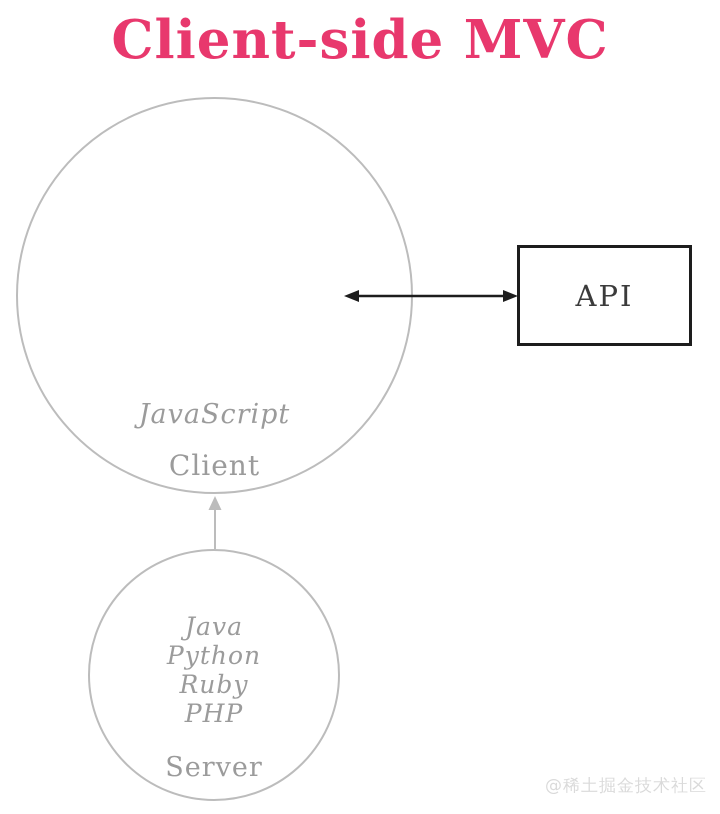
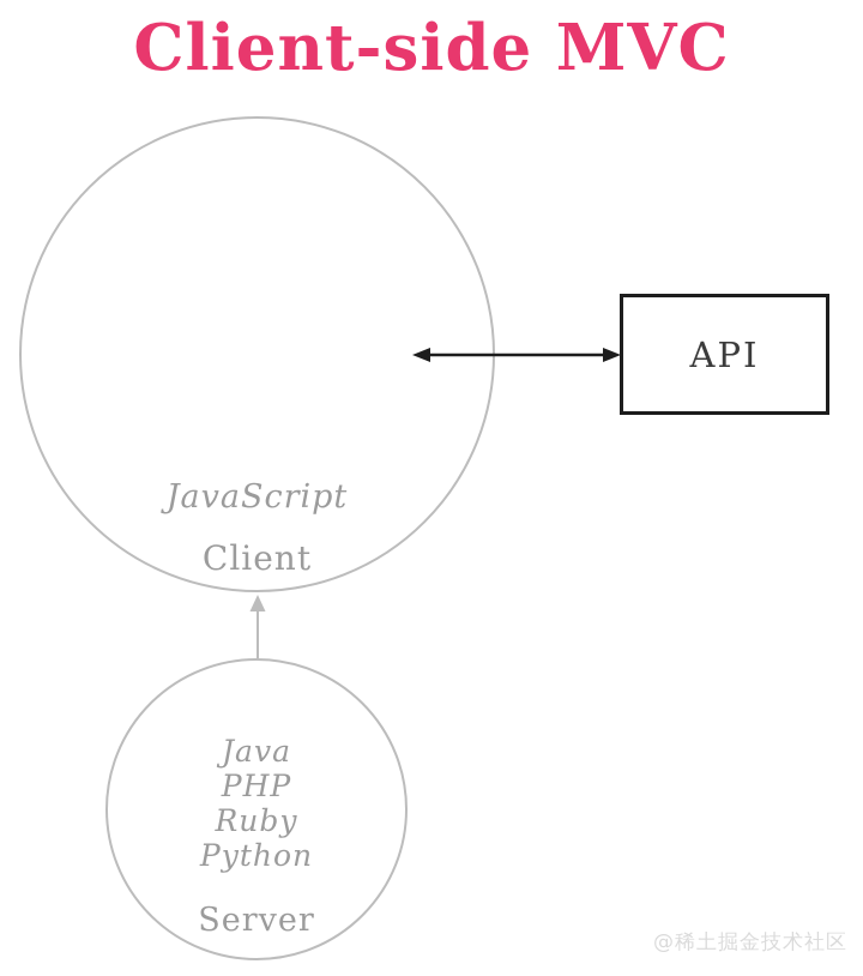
  Client-side MVC
  API
  JavaScript
  Client
  Java
- Python
+ PHP
  Ruby
- PHP
+ Python
  Server
  @稀土掘金技术社区
